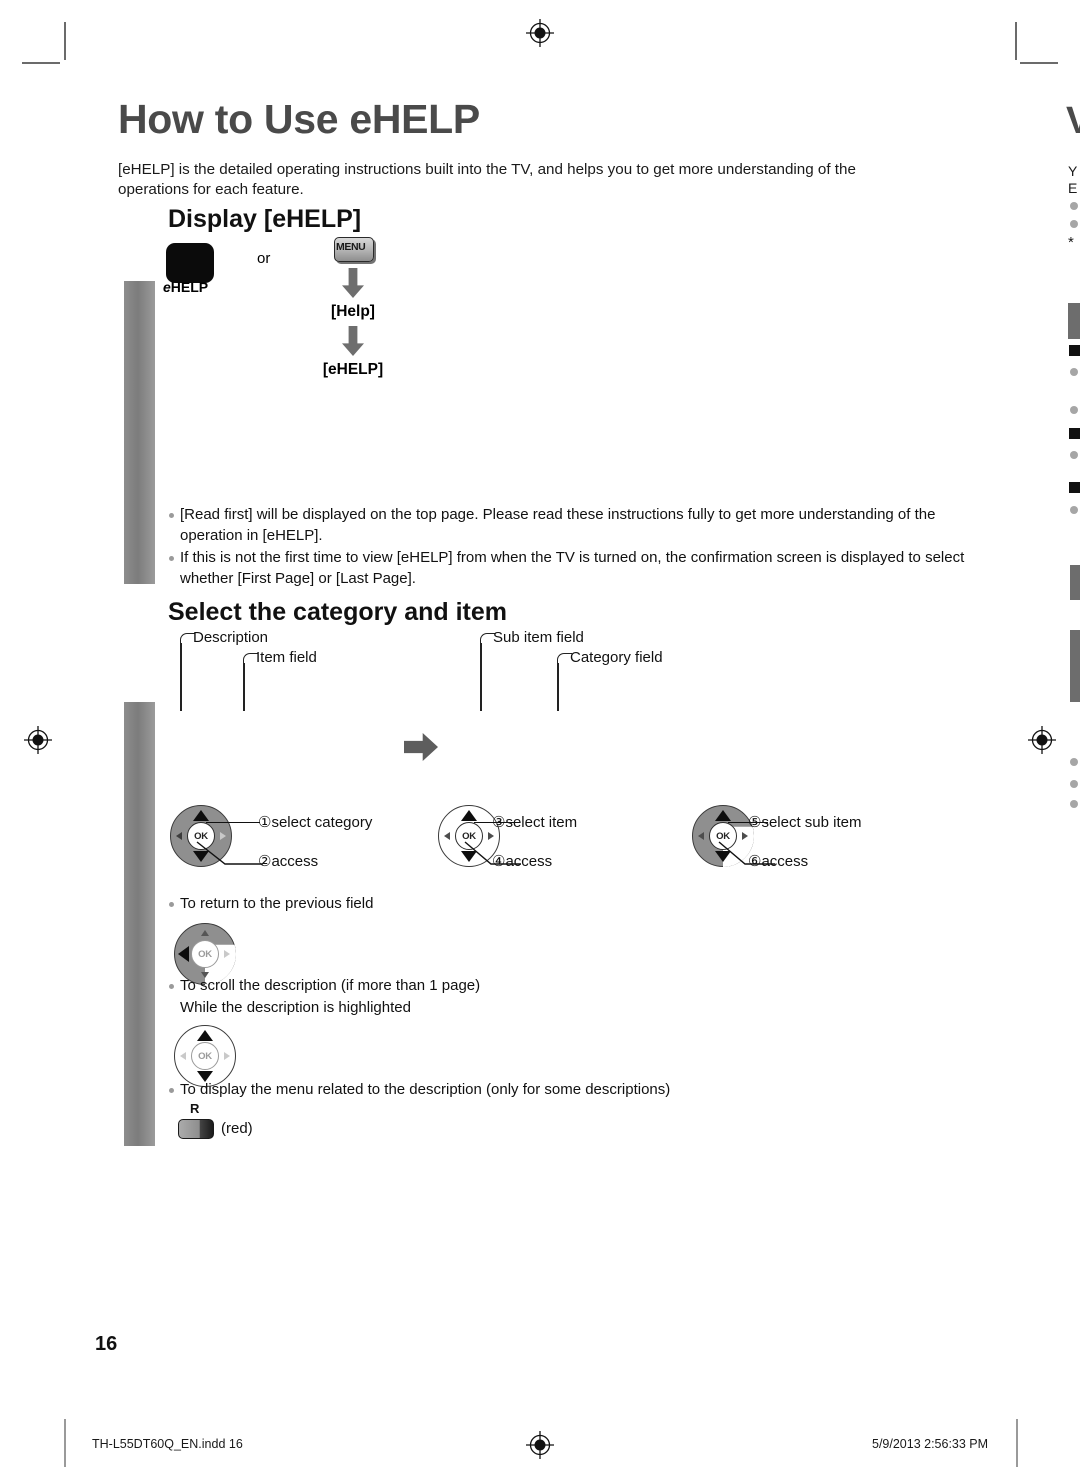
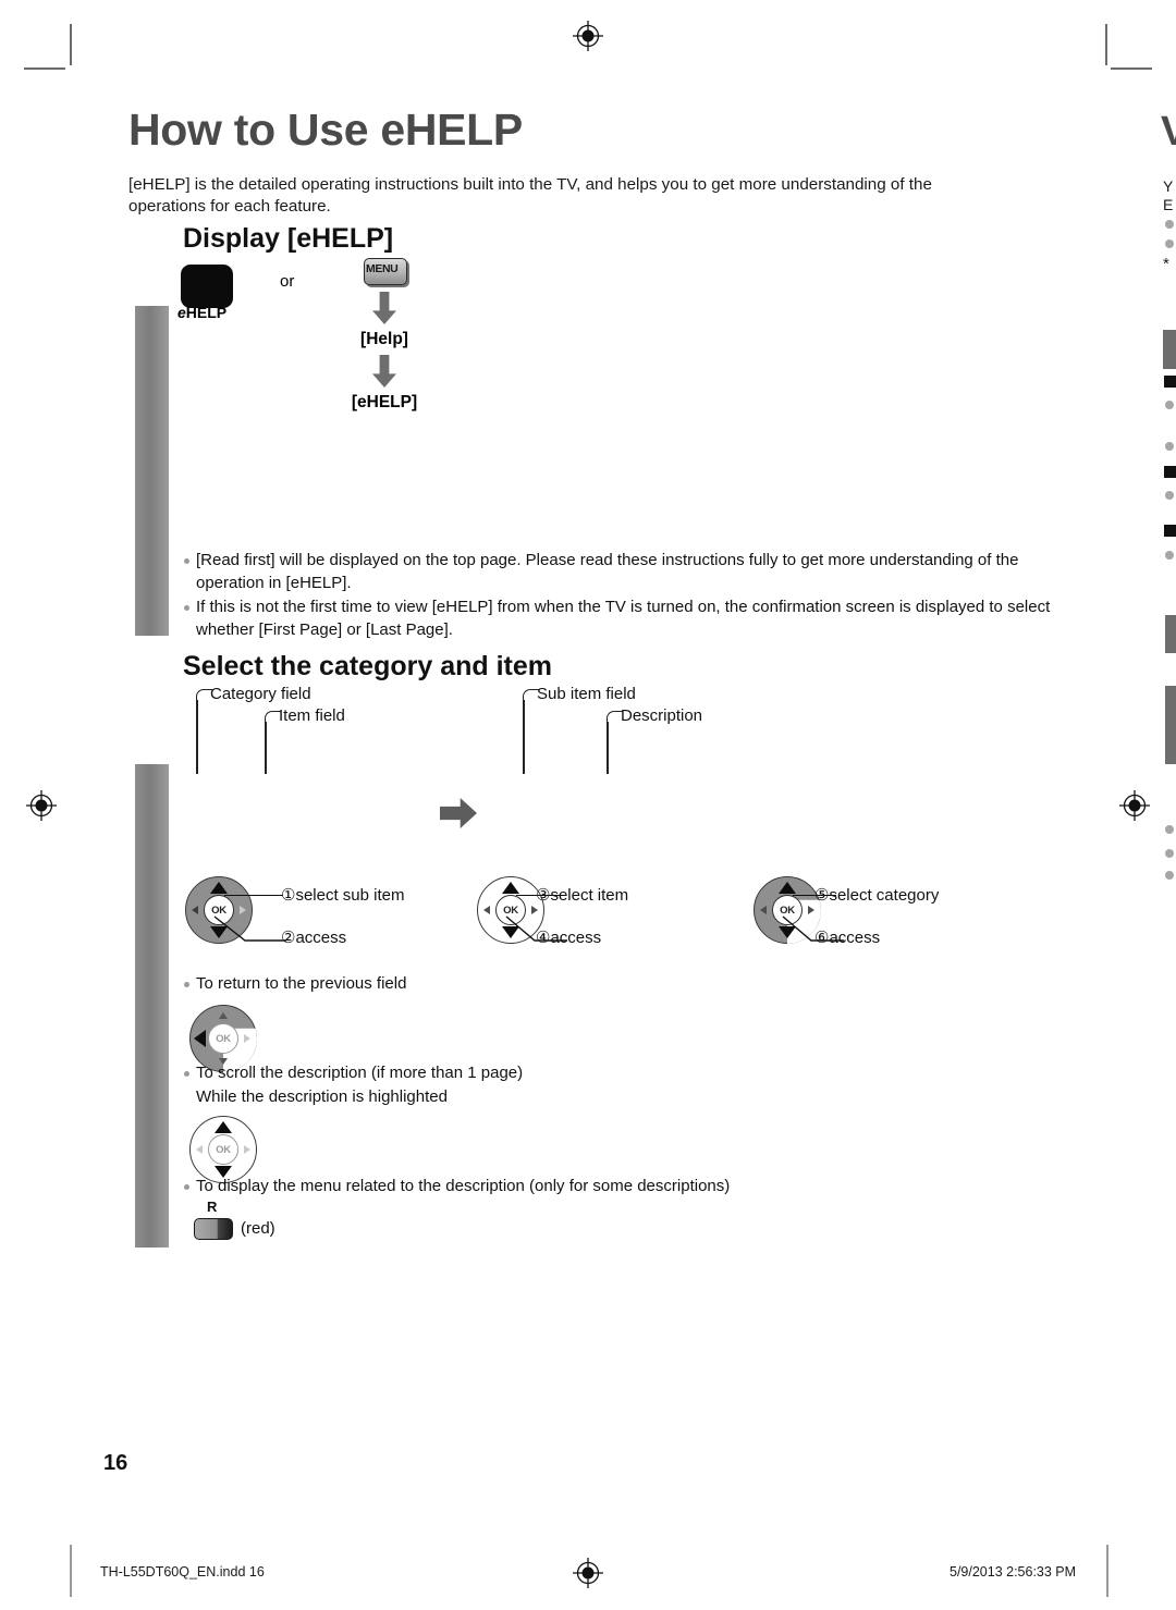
  How to Use eHELP
  [eHELP] is the detailed operating instructions built into the TV, and helps you to get more understanding of the operations for each feature.
  Display [eHELP]
  eHELP
  or
  MENU
  [Help]
  [eHELP]
  [Read first] will be displayed on the top page. Please read these instructions fully to get more understanding of the operation in [eHELP].
  If this is not the first time to view [eHELP] from when the TV is turned on, the confirmation screen is displayed to select whether [First Page] or [Last Page].
  Select the category and item
- Description
+ Category field
  Item field
  Sub item field
- Category field
+ Description
  OK
- ①select category
+ ①select sub item
  ②access
  OK
  ③select item
  ④access
  OK
- ⑤select sub item
+ ⑤select category
  ⑥access
  To return to the previous field
  OK
  To scroll the description (if more than 1 page)
  While the description is highlighted
  OK
  To display the menu related to the description (only for some descriptions)
  R
  (red)
  16
  TH-L55DT60Q_EN.indd 16
  5/9/2013 2:56:33 PM
  V
  Y
  E
  *
